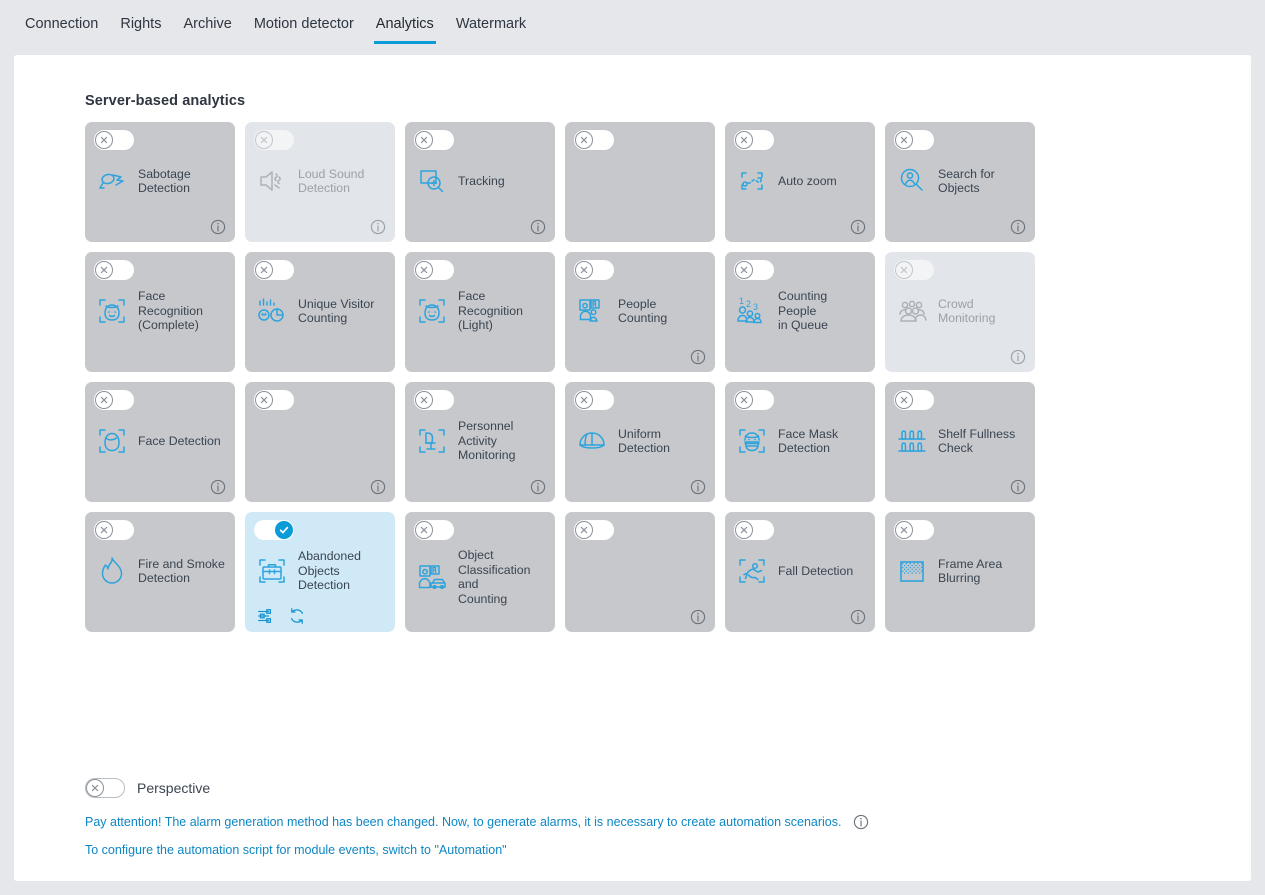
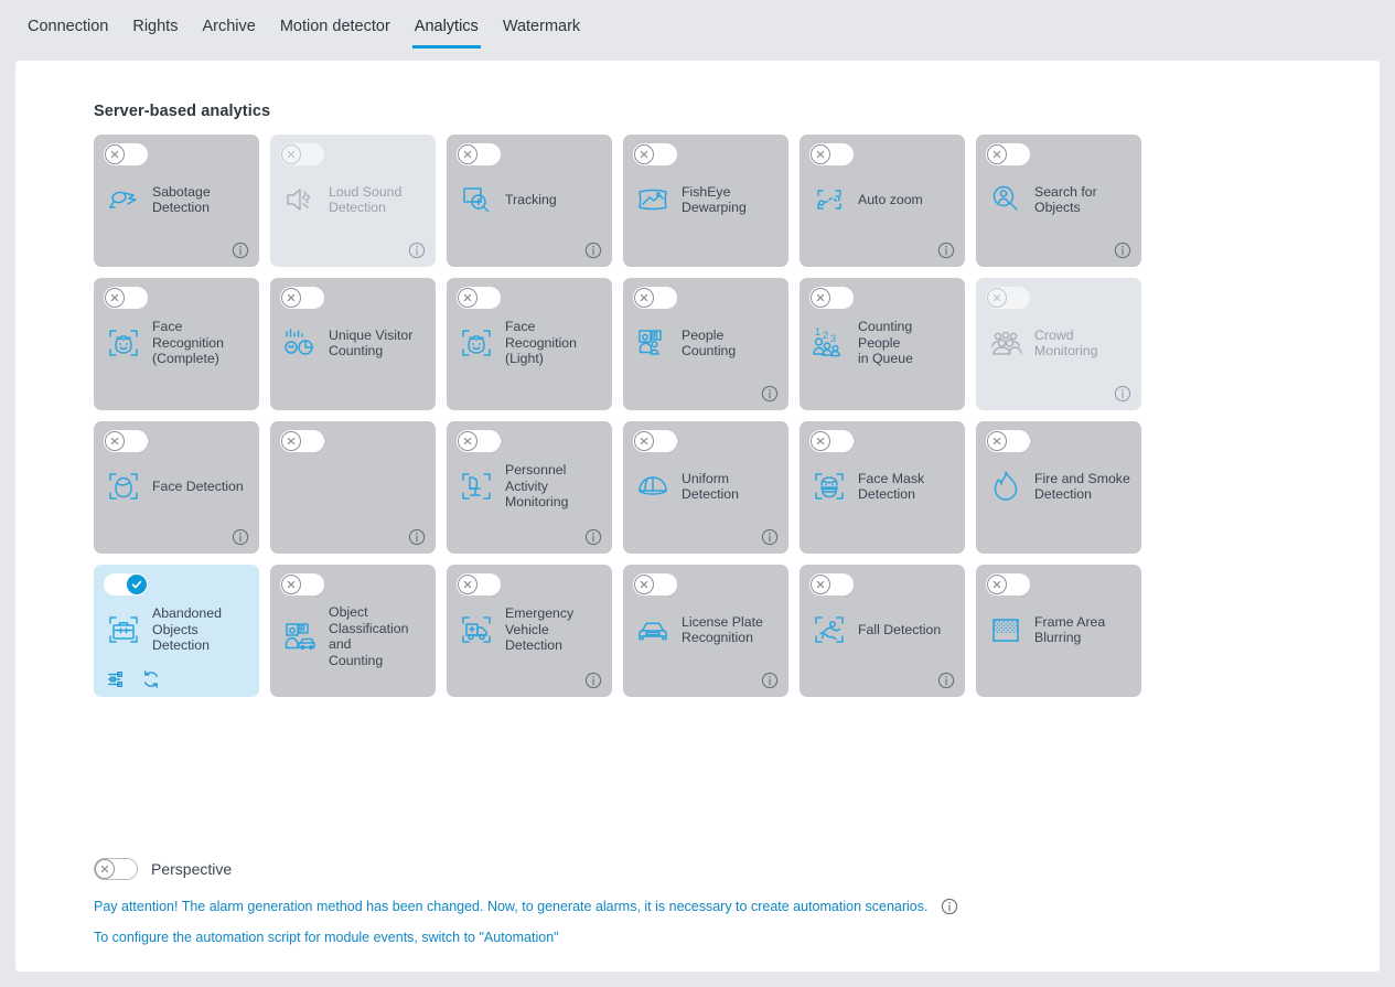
  Connection
  Rights
  Archive
  Motion detector
  Analytics
  Watermark
  Server-based analytics
  Sabotage
  Detection
  Loud Sound
  Detection
  Tracking
+ FishEye
+ Dewarping
  Auto zoom
  Search for
  Objects
  Face Recognition
  (Complete)
  Unique Visitor
  Counting
  Face Recognition
  (Light)
  People Counting
  1
  2
  3
  Counting People
  in Queue
  Crowd
  Monitoring
  Face Detection
  Personnel Activity
  Monitoring
  Uniform
  Detection
  Face Mask
  Detection
- Shelf Fullness
- Check
  Fire and Smoke
  Detection
  Abandoned
  Objects
  Detection
  Object
  Classification and
  Counting
+ Emergency
+ Vehicle Detection
+ License Plate
+ Recognition
  Fall Detection
  Frame Area
  Blurring
  Perspective
  Pay attention! The alarm generation method has been changed. Now, to generate alarms, it is necessary to create automation scenarios.
  To configure the automation script for module events, switch to "Automation"
